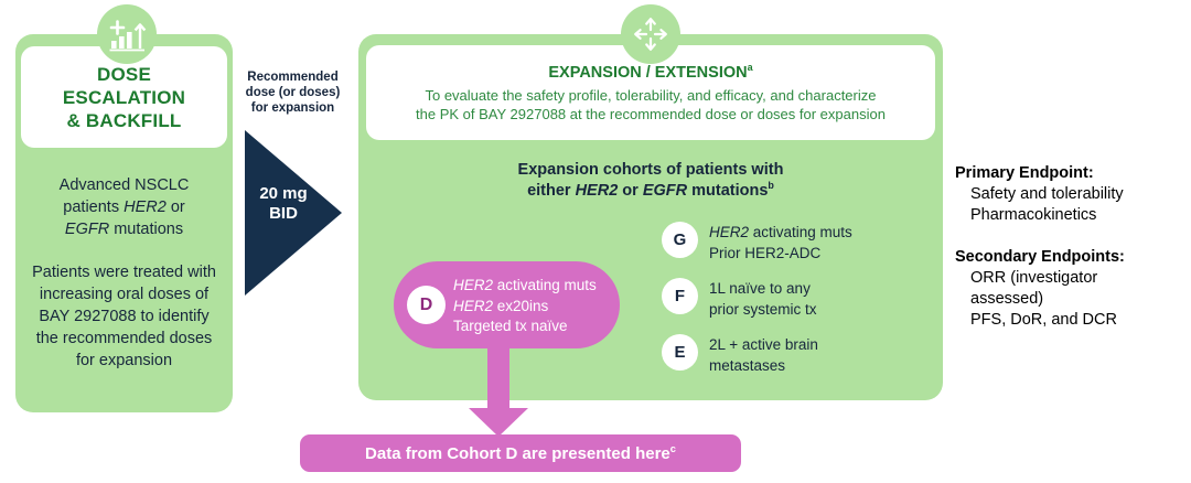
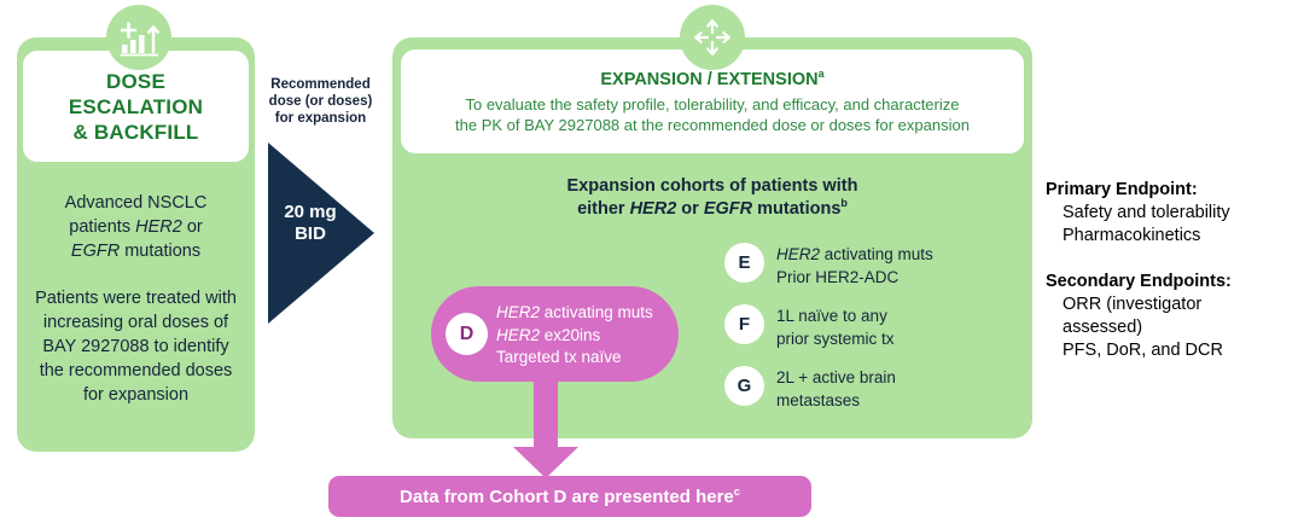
  DOSE
  ESCALATION
  & BACKFILL
  Advanced NSCLC
  patients HER2 or
  EGFR mutations
  Patients were treated with
  increasing oral doses of
  BAY 2927088 to identify
  the recommended doses
  for expansion
  Recommended
  dose (or doses)
  for expansion
  20 mg
  BID
  EXPANSION / EXTENSIONa
  To evaluate the safety profile, tolerability, and efficacy, and characterize
  the PK of BAY 2927088 at the recommended dose or doses for expansion
  Expansion cohorts of patients with
  either HER2 or EGFR mutationsb
  D
  HER2 activating muts
  HER2 ex20ins
  Targeted tx naïve
- G
+ E
  HER2 activating muts
  Prior HER2-ADC
  F
  1L naïve to any
  prior systemic tx
- E
+ G
  2L + active brain
  metastases
  Data from Cohort D are presented herec
  Primary Endpoint:
  Safety and tolerability
  Pharmacokinetics
  Secondary Endpoints:
  ORR (investigator
  assessed)
  PFS, DoR, and DCR
